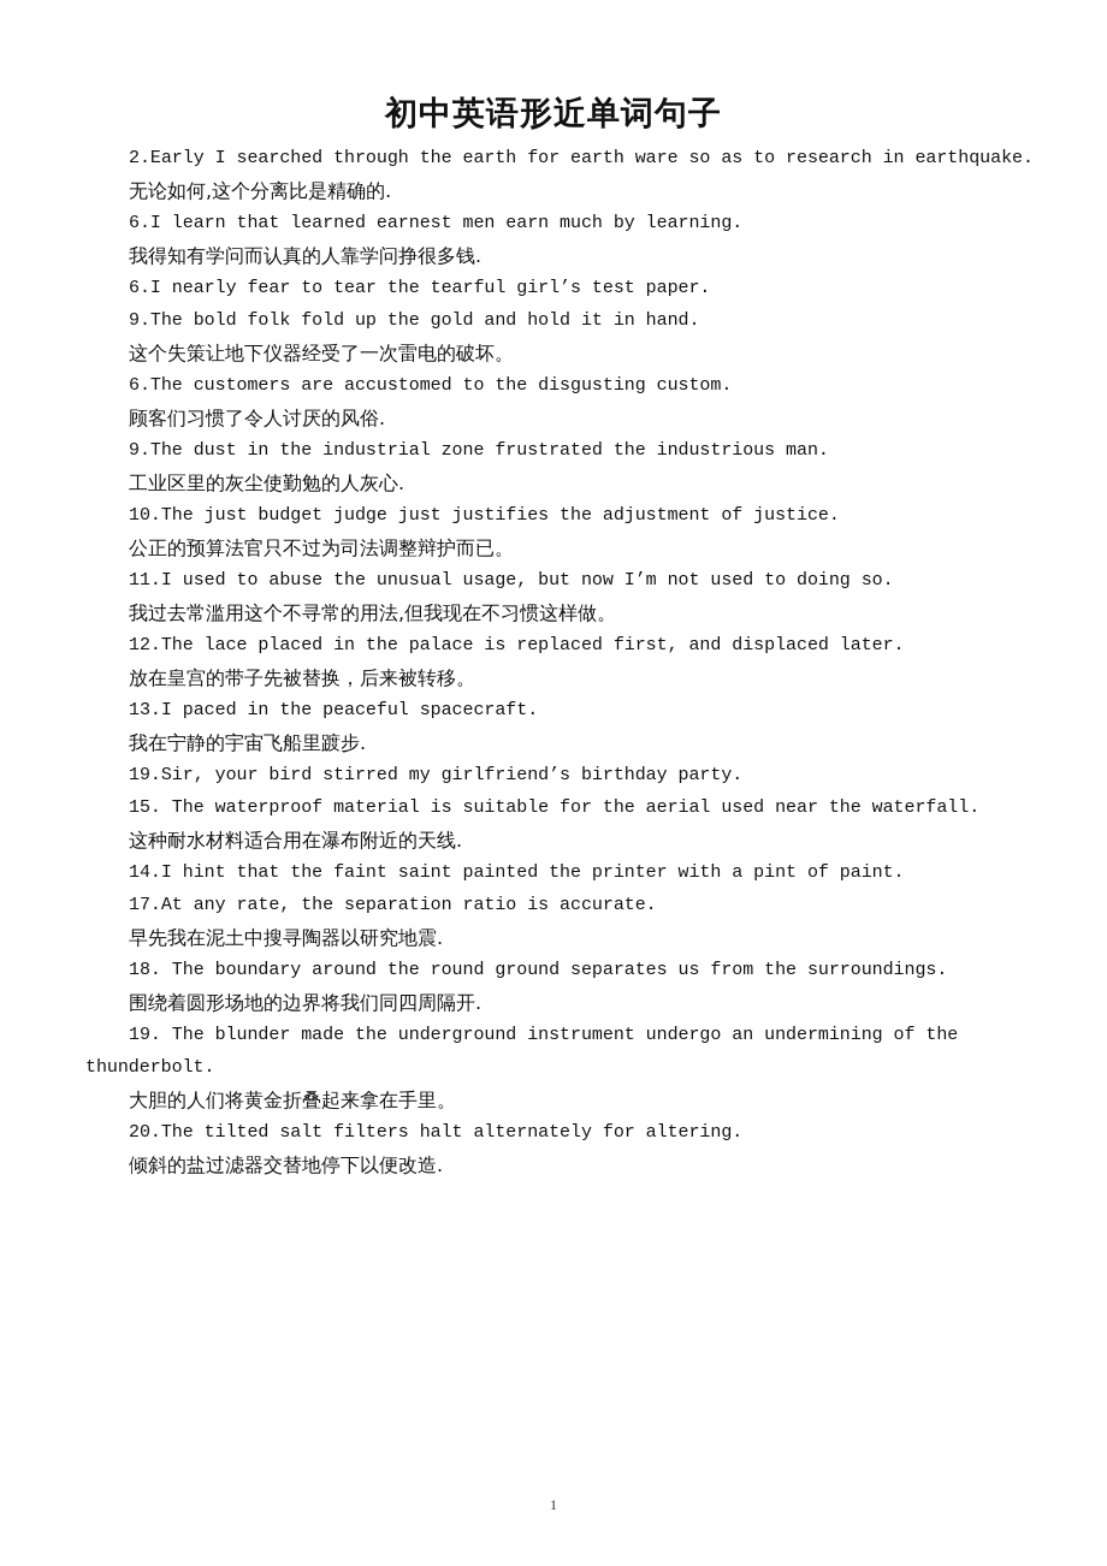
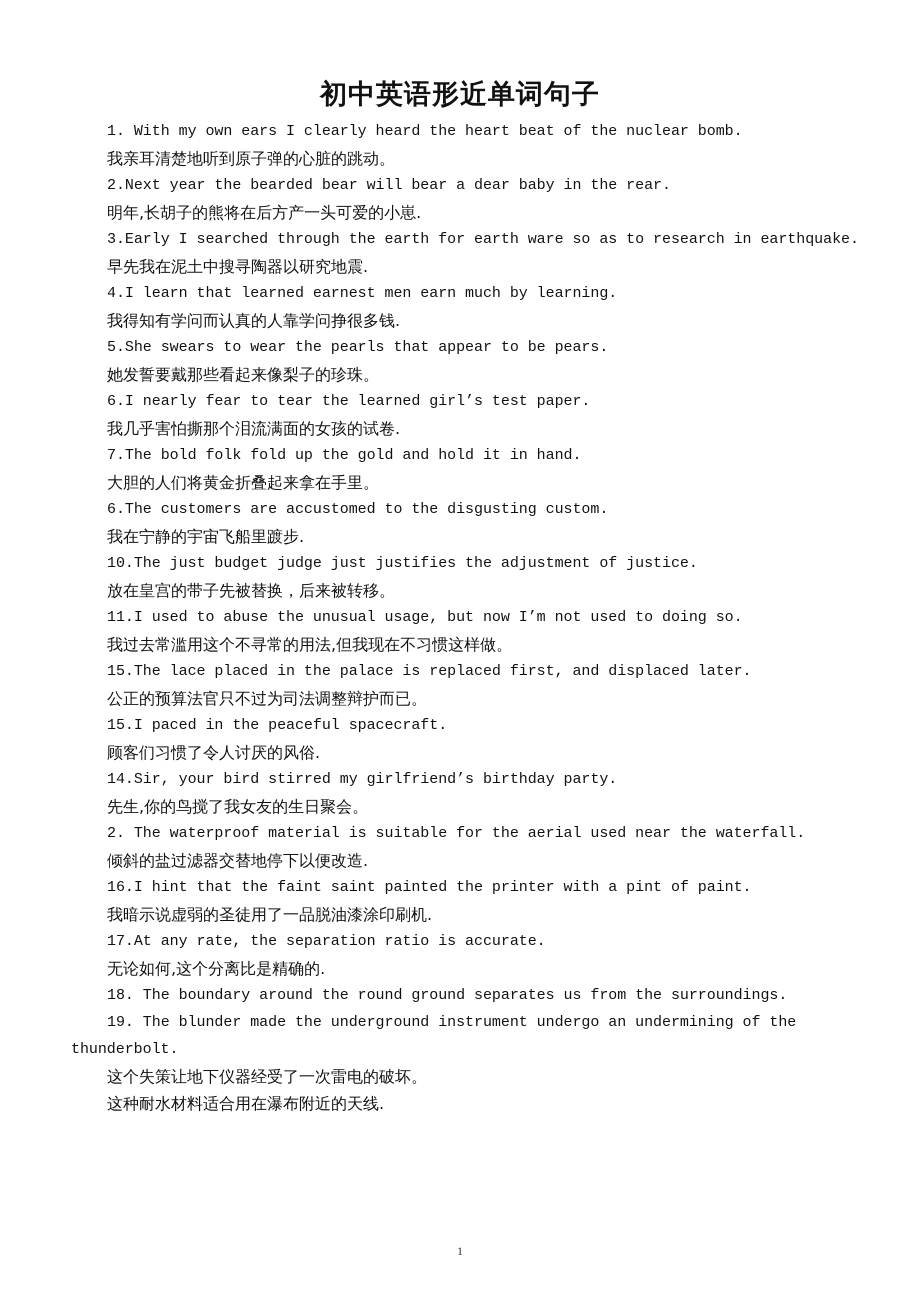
  初中英语形近单词句子
+ 1. With my own ears I clearly heard the heart beat of the nuclear bomb.
+ 我亲耳清楚地听到原子弹的心脏的跳动。
+ 2.Next year the bearded bear will bear a dear baby in the rear.
+ 明年,长胡子的熊将在后方产一头可爱的小崽.
- 2.Early I searched through the earth for earth ware so as to research in earthquake.
+ 3.Early I searched through the earth for earth ware so as to research in earthquake.
- 无论如何,这个分离比是精确的.
+ 早先我在泥土中搜寻陶器以研究地震.
- 6.I learn that learned earnest men earn much by learning.
+ 4.I learn that learned earnest men earn much by learning.
  我得知有学问而认真的人靠学问挣很多钱.
+ 5.She swears to wear the pearls that appear to be pears.
+ 她发誓要戴那些看起来像梨子的珍珠。
- 6.I nearly fear to tear the tearful girl’s test paper.
+ 6.I nearly fear to tear the learned girl’s test paper.
+ 我几乎害怕撕那个泪流满面的女孩的试卷.
- 9.The bold folk fold up the gold and hold it in hand.
+ 7.The bold folk fold up the gold and hold it in hand.
- 这个失策让地下仪器经受了一次雷电的破坏。
+ 大胆的人们将黄金折叠起来拿在手里。
  6.The customers are accustomed to the disgusting custom.
- 顾客们习惯了令人讨厌的风俗.
+ 我在宁静的宇宙飞船里踱步.
- 9.The dust in the industrial zone frustrated the industrious man.
- 工业区里的灰尘使勤勉的人灰心.
  10.The just budget judge just justifies the adjustment of justice.
- 公正的预算法官只不过为司法调整辩护而已。
+ 放在皇宫的带子先被替换，后来被转移。
  11.I used to abuse the unusual usage, but now I’m not used to doing so.
  我过去常滥用这个不寻常的用法,但我现在不习惯这样做。
- 12.The lace placed in the palace is replaced first, and displaced later.
+ 15.The lace placed in the palace is replaced first, and displaced later.
- 放在皇宫的带子先被替换，后来被转移。
+ 公正的预算法官只不过为司法调整辩护而已。
- 13.I paced in the peaceful spacecraft.
+ 15.I paced in the peaceful spacecraft.
- 我在宁静的宇宙飞船里踱步.
+ 顾客们习惯了令人讨厌的风俗.
- 19.Sir, your bird stirred my girlfriend’s birthday party.
+ 14.Sir, your bird stirred my girlfriend’s birthday party.
+ 先生,你的鸟搅了我女友的生日聚会。
- 15. The waterproof material is suitable for the aerial used near the waterfall.
+ 2. The waterproof material is suitable for the aerial used near the waterfall.
- 这种耐水材料适合用在瀑布附近的天线.
+ 倾斜的盐过滤器交替地停下以便改造.
- 14.I hint that the faint saint painted the printer with a pint of paint.
+ 16.I hint that the faint saint painted the printer with a pint of paint.
+ 我暗示说虚弱的圣徒用了一品脱油漆涂印刷机.
  17.At any rate, the separation ratio is accurate.
- 早先我在泥土中搜寻陶器以研究地震.
+ 无论如何,这个分离比是精确的.
  18. The boundary around the round ground separates us from the surroundings.
- 围绕着圆形场地的边界将我们同四周隔开.
  19. The blunder made the underground instrument undergo an undermining of the
  thunderbolt.
- 大胆的人们将黄金折叠起来拿在手里。
+ 这个失策让地下仪器经受了一次雷电的破坏。
- 20.The tilted salt filters halt alternately for altering.
- 倾斜的盐过滤器交替地停下以便改造.
+ 这种耐水材料适合用在瀑布附近的天线.
  1
